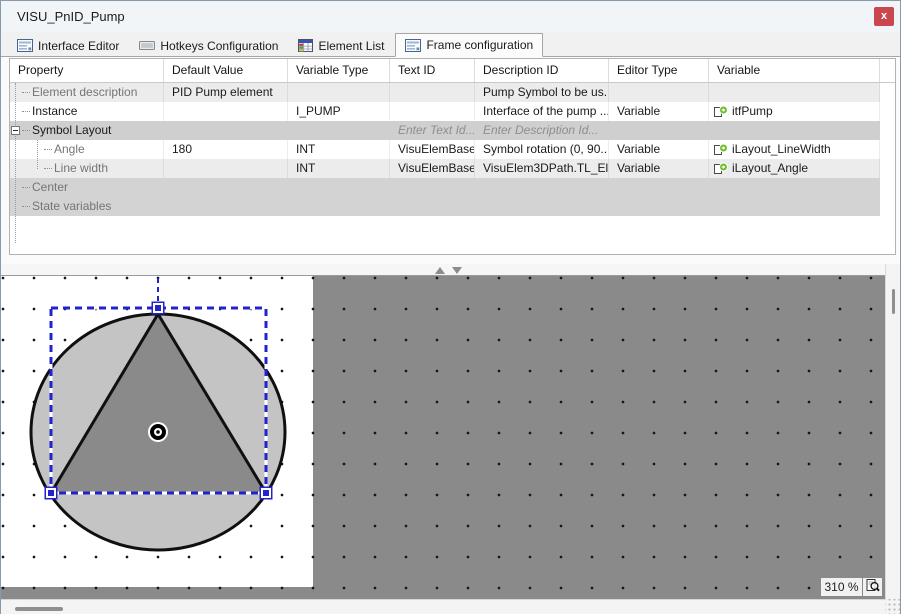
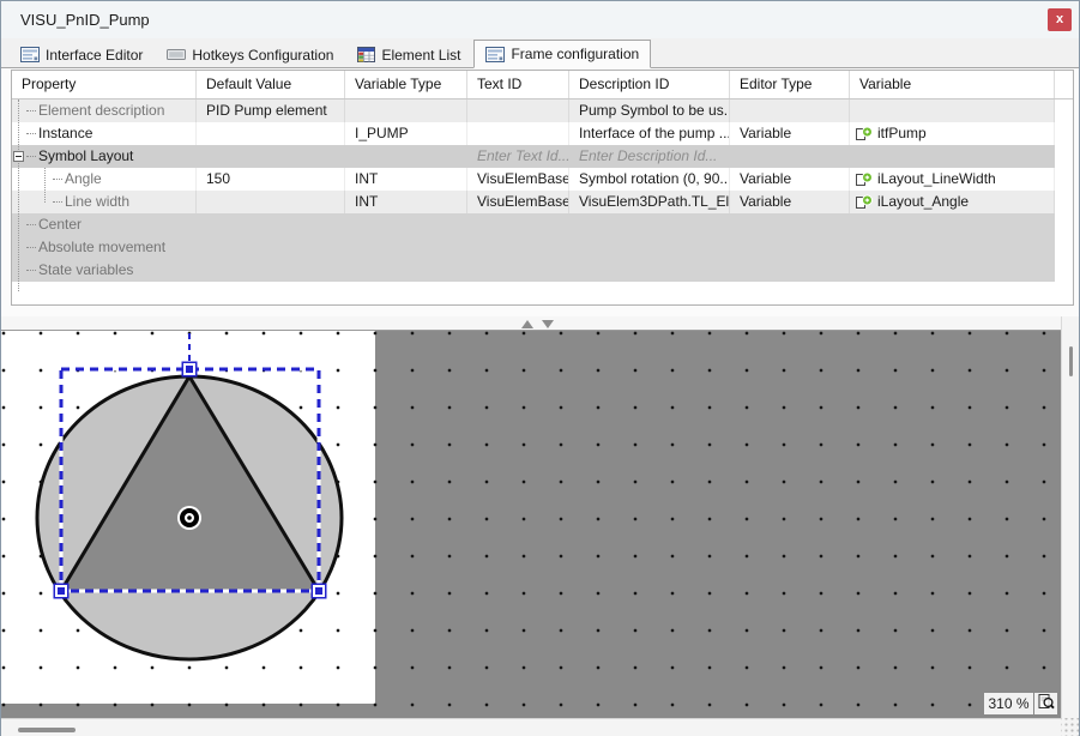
  VISU_PnID_Pump
  x
  Interface Editor
  Hotkeys Configuration
  Element List
  Frame configuration
  Property
  Default Value
  Variable Type
  Text ID
  Description ID
  Editor Type
  Variable
  Element description
  PID Pump element
  Pump Symbol to be us.
  Instance
  I_PUMP
  Interface of the pump ..
  Variable
  itfPump
  Symbol Layout
  Enter Text Id...
  Enter Description Id...
  Angle
- 180
+ 150
  INT
  VisuElemBase
  Symbol rotation (0, 90..
  Variable
  iLayout_LineWidth
  Line width
  INT
  VisuElemBase
  VisuElem3DPath.TL_El
  Variable
  iLayout_Angle
  Center
+ Absolute movement
  State variables
  310 %
